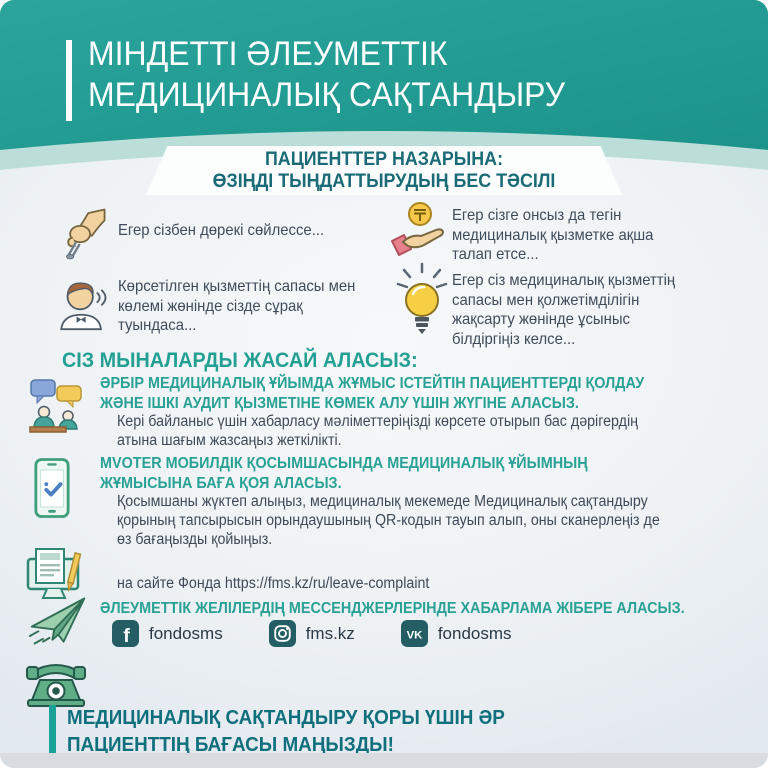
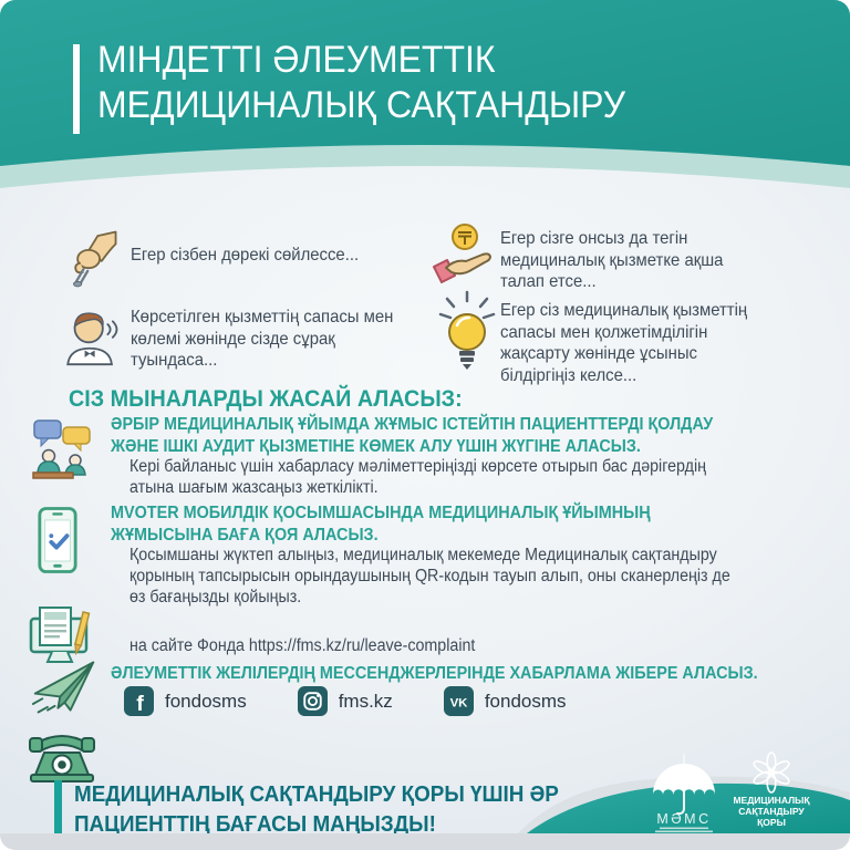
  МІНДЕТТІ ӘЛЕУМЕТТІК
  МЕДИЦИНАЛЫҚ САҚТАНДЫРУ
- ПАЦИЕНТТЕР НАЗАРЫНА:
- ӨЗІҢДІ ТЫҢДАТТЫРУДЫҢ БЕС ТӘСІЛІ
  Егер сізбен дөрекі сөйлессе...
  Егер сізге онсыз да тегін
  медициналық қызметке ақша
  талап етсе...
  Көрсетілген қызметтің сапасы мен
  көлемі жөнінде сізде сұрақ
  туындаса...
  Егер сіз медициналық қызметтің
  сапасы мен қолжетімділігін
  жақсарту жөнінде ұсыныс
  білдіргіңіз келсе...
  СІЗ МЫНАЛАРДЫ ЖАСАЙ АЛАСЫЗ:
  ӘРБІР МЕДИЦИНАЛЫҚ ҰЙЫМДА ЖҰМЫС ІСТЕЙТІН ПАЦИЕНТТЕРДІ ҚОЛДАУ
  ЖӘНЕ ІШКІ АУДИТ ҚЫЗМЕТІНЕ КӨМЕК АЛУ ҮШІН ЖҮГІНЕ АЛАСЫЗ.
  Кері байланыс үшін хабарласу мәліметтеріңізді көрсете отырып бас дәрігердің
  атына шағым жазсаңыз жеткілікті.
  MVOTER МОБИЛДІК ҚОСЫМШАСЫНДА МЕДИЦИНАЛЫҚ ҰЙЫМНЫҢ
  ЖҰМЫСЫНА БАҒА ҚОЯ АЛАСЫЗ.
  Қосымшаны жүктеп алыңыз, медициналық мекемеде Медициналық сақтандыру
  қорының тапсырысын орындаушының QR-кодын тауып алып, оны сканерлеңіз де
  өз бағаңызды қойыңыз.
  на сайте Фонда https://fms.kz/ru/leave-complaint
  ӘЛЕУМЕТТІК ЖЕЛІЛЕРДІҢ МЕССЕНДЖЕРЛЕРІНДЕ ХАБАРЛАМА ЖІБЕРЕ АЛАСЫЗ.
  f
  fondosms
  fms.kz
  VK
  fondosms
  МЕДИЦИНАЛЫҚ САҚТАНДЫРУ ҚОРЫ ҮШІН ӘР
  ПАЦИЕНТТІҢ БАҒАСЫ МАҢЫЗДЫ!
+ МӘМС
+ МЕДИЦИНАЛЫҚ
+ САҚТАНДЫРУ
+ ҚОРЫ
